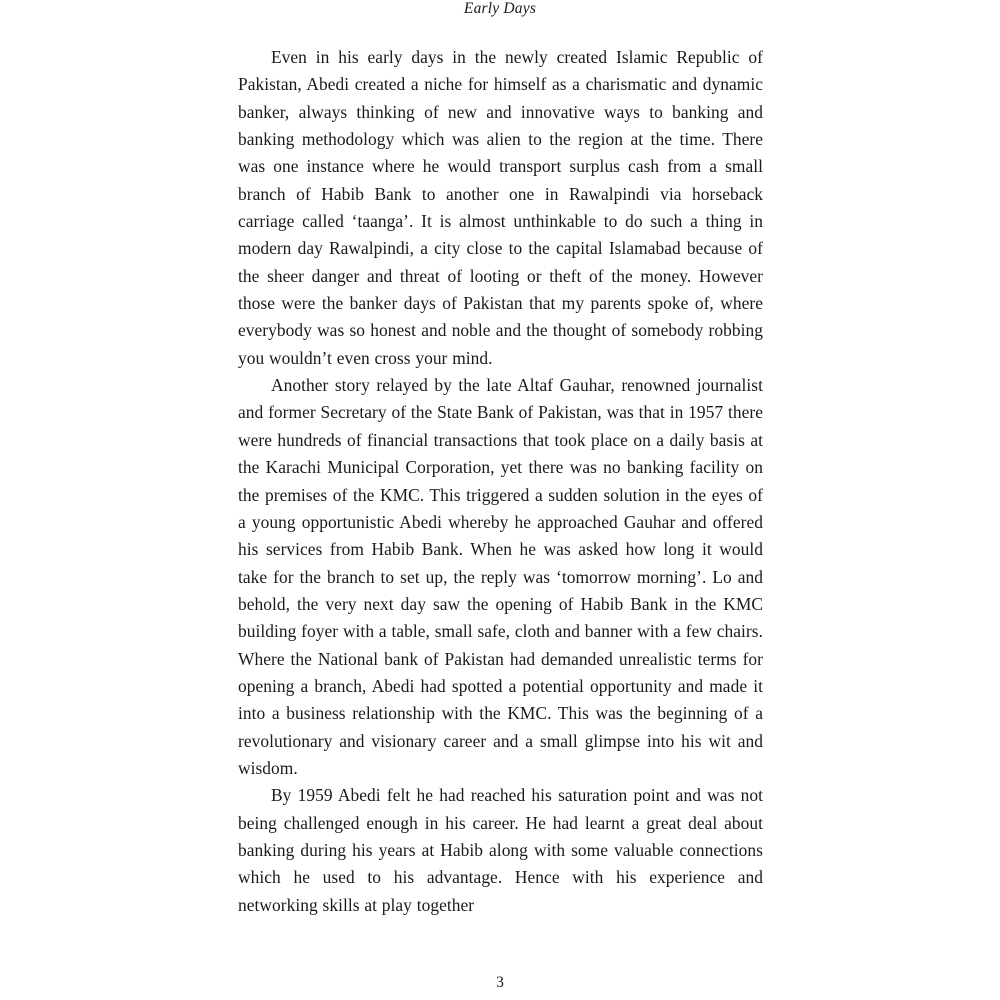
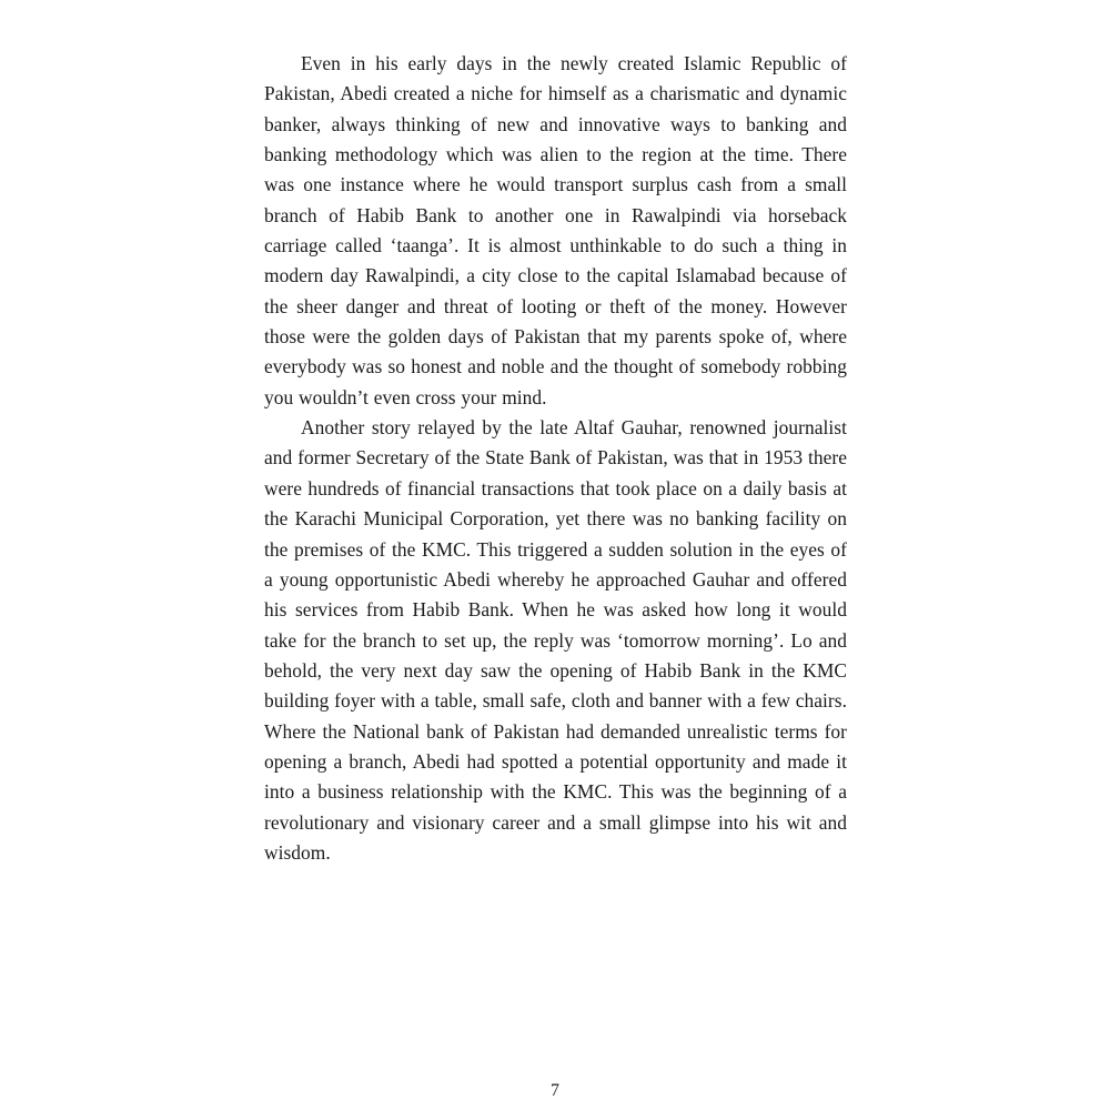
- Early Days
- Even in his early days in the newly created Islamic Republic of Pakistan, Abedi created a niche for himself as a charismatic and dynamic banker, always thinking of new and innovative ways to banking and banking methodology which was alien to the region at the time. There was one instance where he would transport surplus cash from a small branch of Habib Bank to another one in Rawalpindi via horseback carriage called ‘taanga’. It is almost unthinkable to do such a thing in modern day Rawalpindi, a city close to the capital Islamabad because of the sheer danger and threat of looting or theft of the money. However those were the banker days of Pakistan that my parents spoke of, where everybody was so honest and noble and the thought of somebody robbing you wouldn’t even cross your mind.
+ Even in his early days in the newly created Islamic Republic of Pakistan, Abedi created a niche for himself as a charismatic and dynamic banker, always thinking of new and innovative ways to banking and banking methodology which was alien to the region at the time. There was one instance where he would transport surplus cash from a small branch of Habib Bank to another one in Rawalpindi via horseback carriage called ‘taanga’. It is almost unthinkable to do such a thing in modern day Rawalpindi, a city close to the capital Islamabad because of the sheer danger and threat of looting or theft of the money. However those were the golden days of Pakistan that my parents spoke of, where everybody was so honest and noble and the thought of somebody robbing you wouldn’t even cross your mind.
- Another story relayed by the late Altaf Gauhar, renowned journalist and former Secretary of the State Bank of Pakistan, was that in 1957 there were hundreds of financial transactions that took place on a daily basis at the Karachi Municipal Corporation, yet there was no banking facility on the premises of the KMC. This triggered a sudden solution in the eyes of a young opportunistic Abedi whereby he approached Gauhar and offered his services from Habib Bank. When he was asked how long it would take for the branch to set up, the reply was ‘tomorrow morning’. Lo and behold, the very next day saw the opening of Habib Bank in the KMC building foyer with a table, small safe, cloth and banner with a few chairs. Where the National bank of Pakistan had demanded unrealistic terms for opening a branch, Abedi had spotted a potential opportunity and made it into a business relationship with the KMC. This was the beginning of a revolutionary and visionary career and a small glimpse into his wit and wisdom.
+ Another story relayed by the late Altaf Gauhar, renowned journalist and former Secretary of the State Bank of Pakistan, was that in 1953 there were hundreds of financial transactions that took place on a daily basis at the Karachi Municipal Corporation, yet there was no banking facility on the premises of the KMC. This triggered a sudden solution in the eyes of a young opportunistic Abedi whereby he approached Gauhar and offered his services from Habib Bank. When he was asked how long it would take for the branch to set up, the reply was ‘tomorrow morning’. Lo and behold, the very next day saw the opening of Habib Bank in the KMC building foyer with a table, small safe, cloth and banner with a few chairs. Where the National bank of Pakistan had demanded unrealistic terms for opening a branch, Abedi had spotted a potential opportunity and made it into a business relationship with the KMC. This was the beginning of a revolutionary and visionary career and a small glimpse into his wit and wisdom.
- By 1959 Abedi felt he had reached his saturation point and was not being challenged enough in his career. He had learnt a great deal about banking during his years at Habib along with some valuable connections which he used to his advantage. Hence with his experience and networking skills at play together
- 3
+ 7
